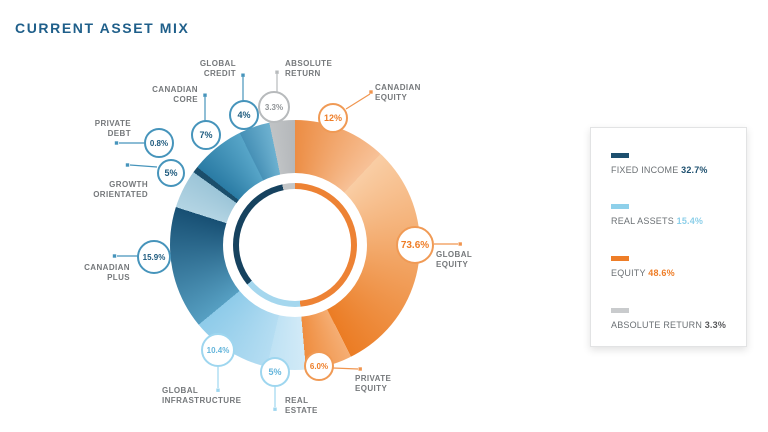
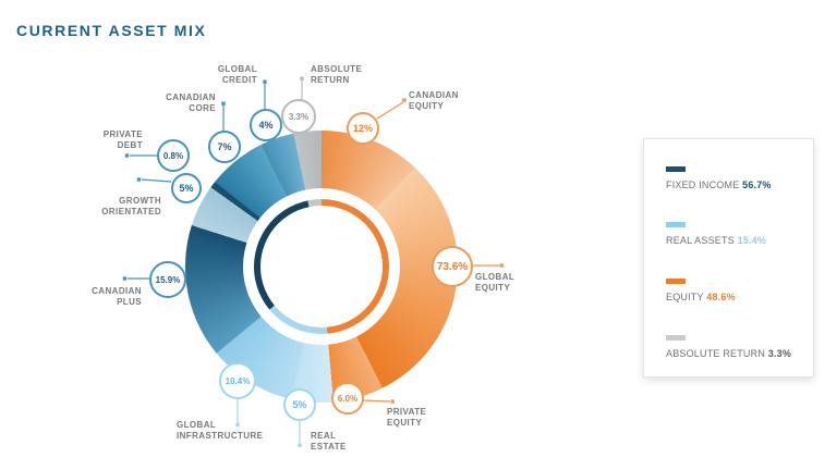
  CURRENT ASSET MIX
  7%
  4%
  3.3%
  12%
  73.6%
  6.0%
  5%
  10.4%
  15.9%
  5%
  0.8%
  CANADIAN CORE
  GLOBAL CREDIT
  ABSOLUTE RETURN
  CANADIAN EQUITY
  GLOBAL EQUITY
  PRIVATE EQUITY
  REAL ESTATE
  GLOBAL INFRASTRUCTURE
  CANADIAN PLUS
  GROWTH ORIENTATED
  PRIVATE DEBT
- FIXED INCOME 32.7%
+ FIXED INCOME 56.7%
  REAL ASSETS 15.4%
  EQUITY 48.6%
  ABSOLUTE RETURN 3.3%
